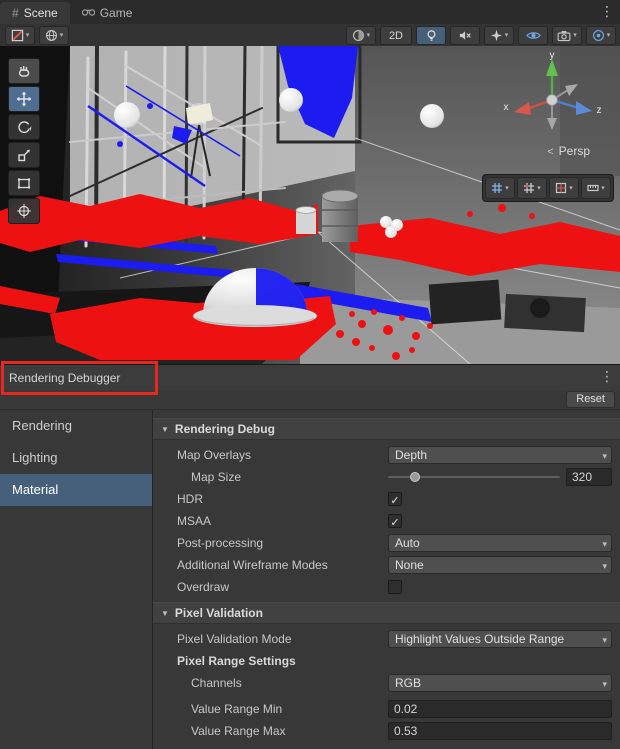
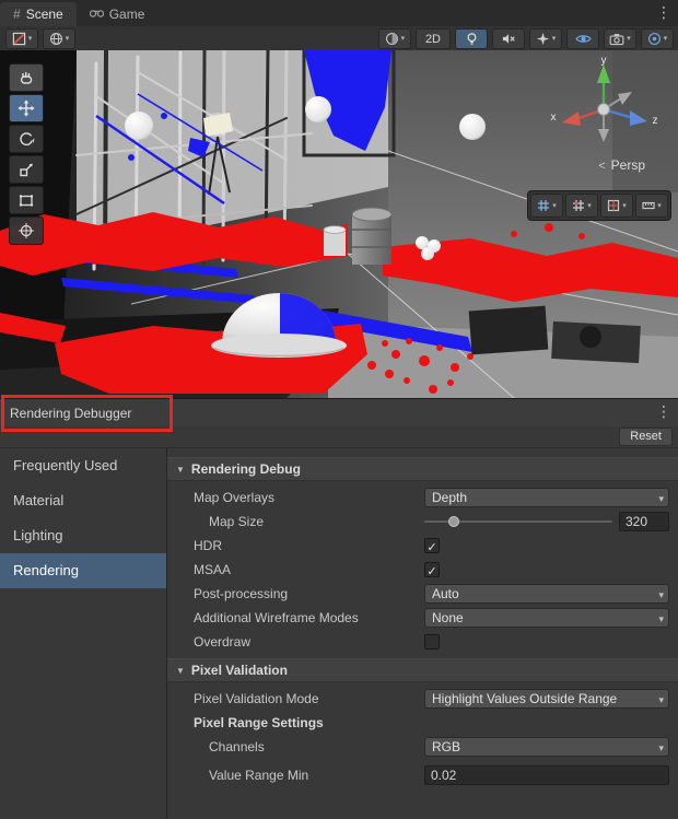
  #
  Scene
  Game
  ⋮
  2D
  y
  x
  z
  Persp
  Rendering Debugger
  ⋮
  Reset
+ Frequently Used
- Rendering
+ Material
  Lighting
- Material
+ Rendering
  Rendering Debug
  Map Overlays
  Depth
  Map Size
  320
  HDR
  MSAA
  Post-processing
  Auto
  Additional Wireframe Modes
  None
  Overdraw
  Pixel Validation
  Pixel Validation Mode
  Highlight Values Outside Range
  Pixel Range Settings
  Channels
  RGB
  Value Range Min
  0.02
- Value Range Max
- 0.53
